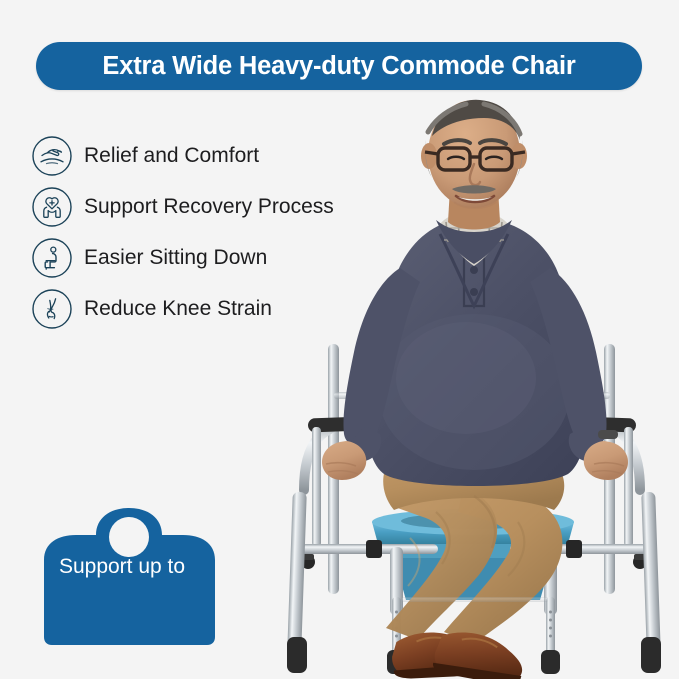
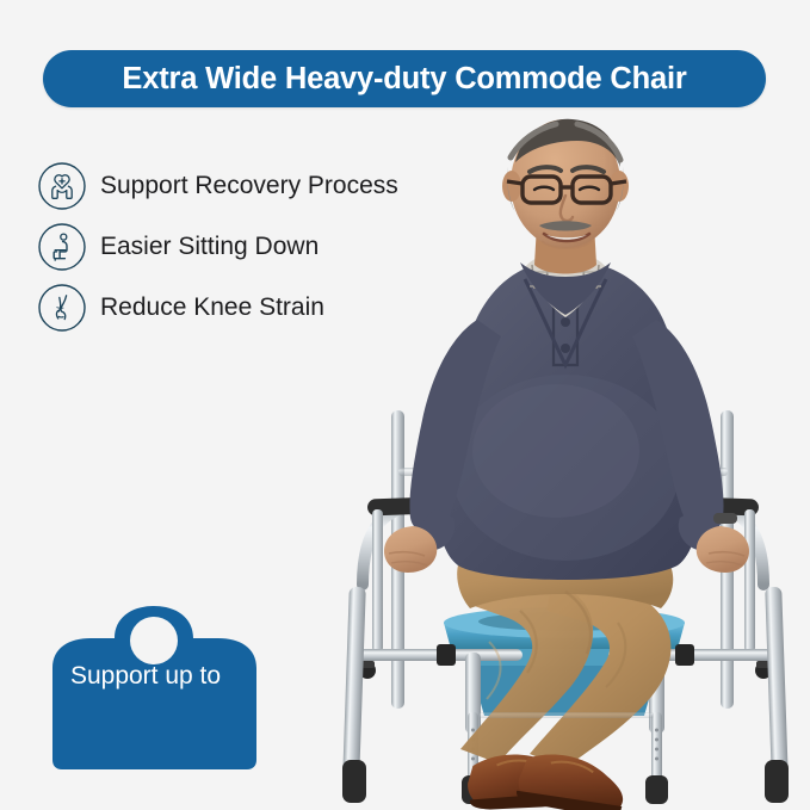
  Extra Wide Heavy-duty Commode Chair
- Relief and Comfort
  Support Recovery Process
  Easier Sitting Down
  Reduce Knee Strain
  Support up to
